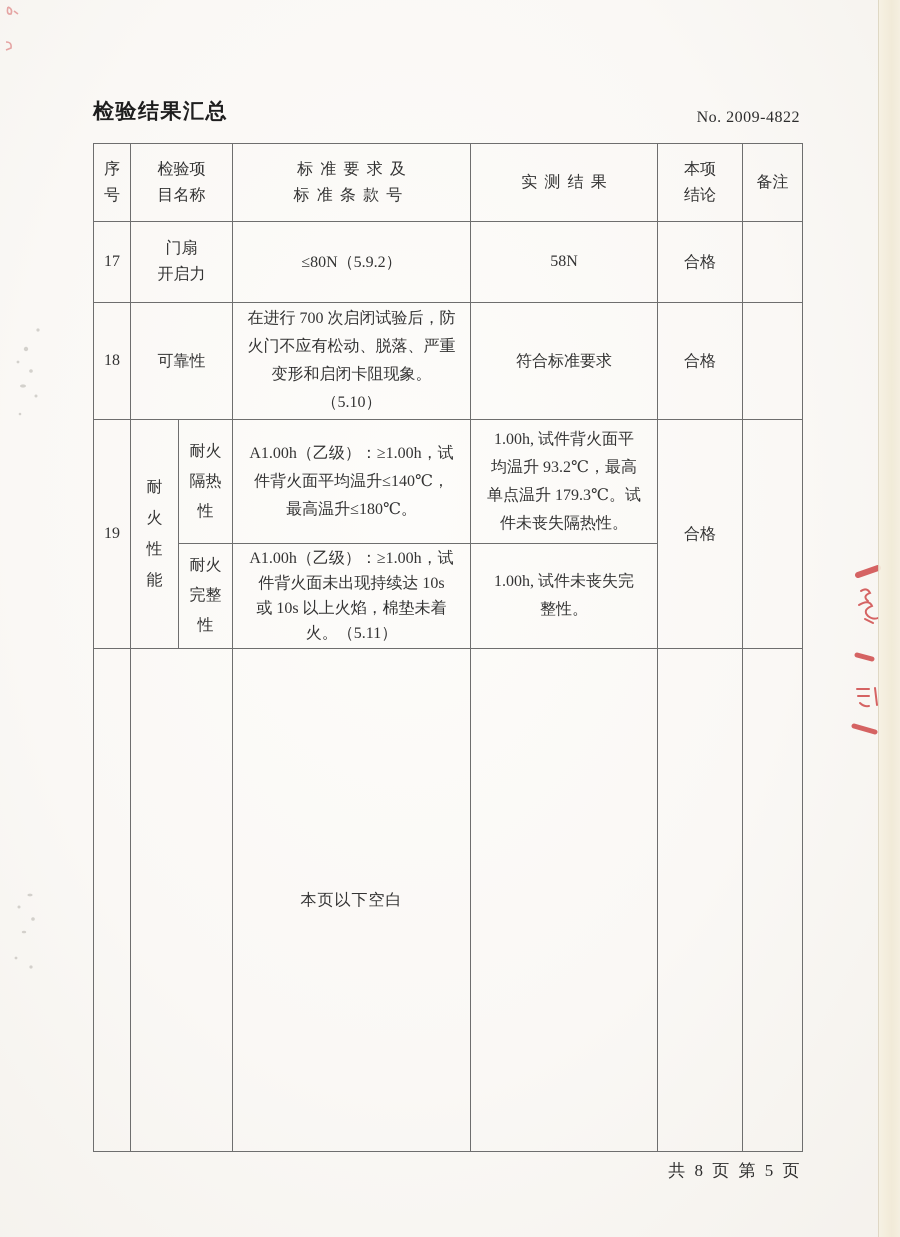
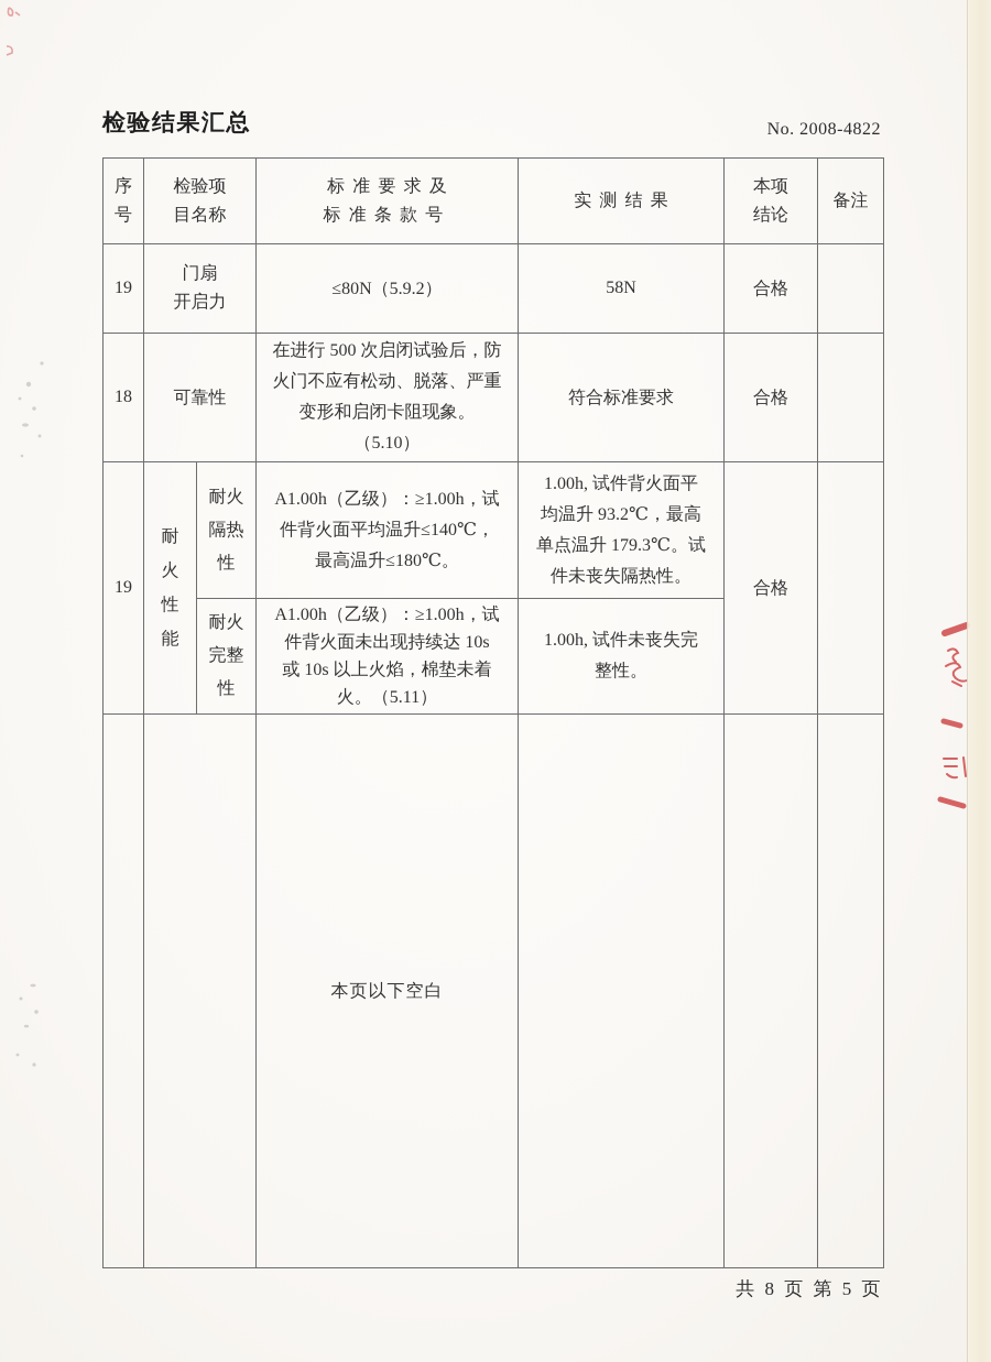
  检验结果汇总
- No. 2009-4822
+ No. 2008-4822
  序 号	检验项 目名称	标准要求及 标准条款号	实测结果	本项 结论	备注
- 17	门扇 开启力	≤80N（5.9.2）	58N	合格
+ 19	门扇 开启力	≤80N（5.9.2）	58N	合格
- 18	可靠性	在进行 700 次启闭试验后，防 火门不应有松动、脱落、严重 变形和启闭卡阻现象。 （5.10）	符合标准要求	合格
+ 18	可靠性	在进行 500 次启闭试验后，防 火门不应有松动、脱落、严重 变形和启闭卡阻现象。 （5.10）	符合标准要求	合格
  19	耐 火 性 能	耐火 隔热 性	A1.00h（乙级）：≥1.00h，试 件背火面平均温升≤140℃， 最高温升≤180℃。	1.00h, 试件背火面平 均温升 93.2℃，最高 单点温升 179.3℃。试 件未丧失隔热性。	合格
  耐火 完整 性	A1.00h（乙级）：≥1.00h，试 件背火面未出现持续达 10s 或 10s 以上火焰，棉垫未着 火。（5.11）	1.00h, 试件未丧失完 整性。
  		本页以下空白
  共 8 页 第 5 页
